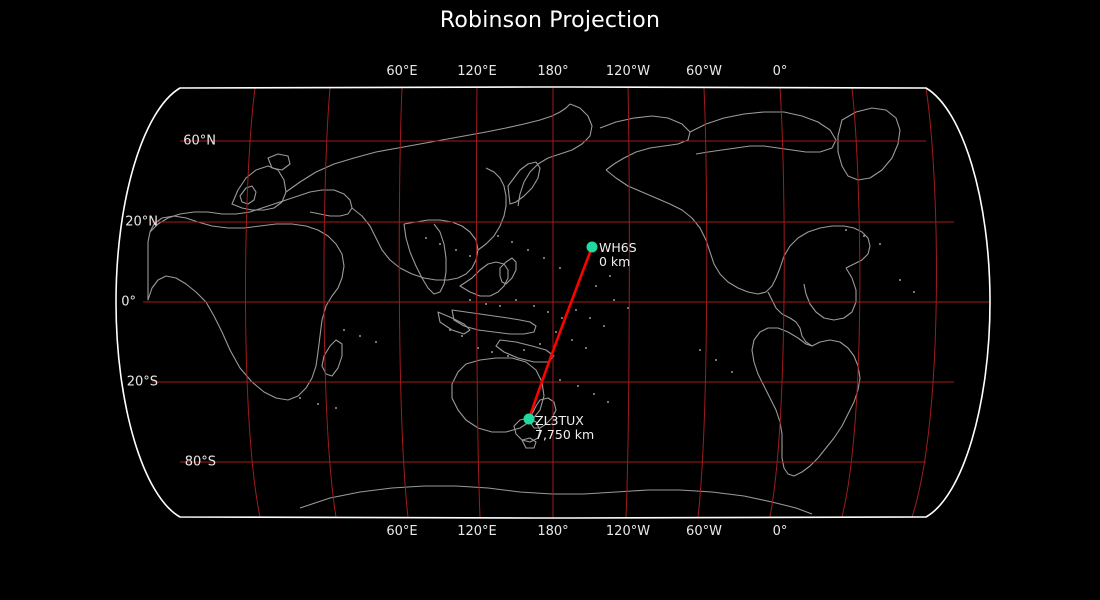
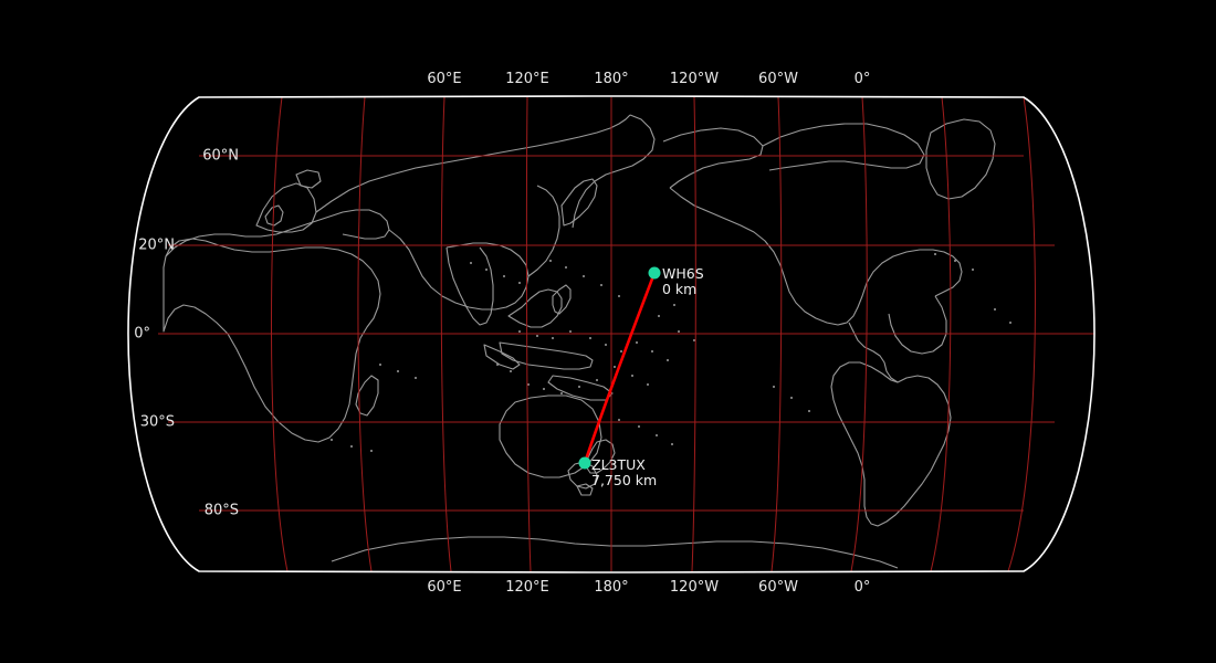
- Robinson Projection
  60°E
  120°E
  180°
  120°W
  60°W
  0°
  60°E
  120°E
  180°
  120°W
  60°W
  0°
  60°N
  20°N
  0°
- 20°S
+ 30°S
  80°S
  WH6S
  0 km
  ZL3TUX
  7,750 km
